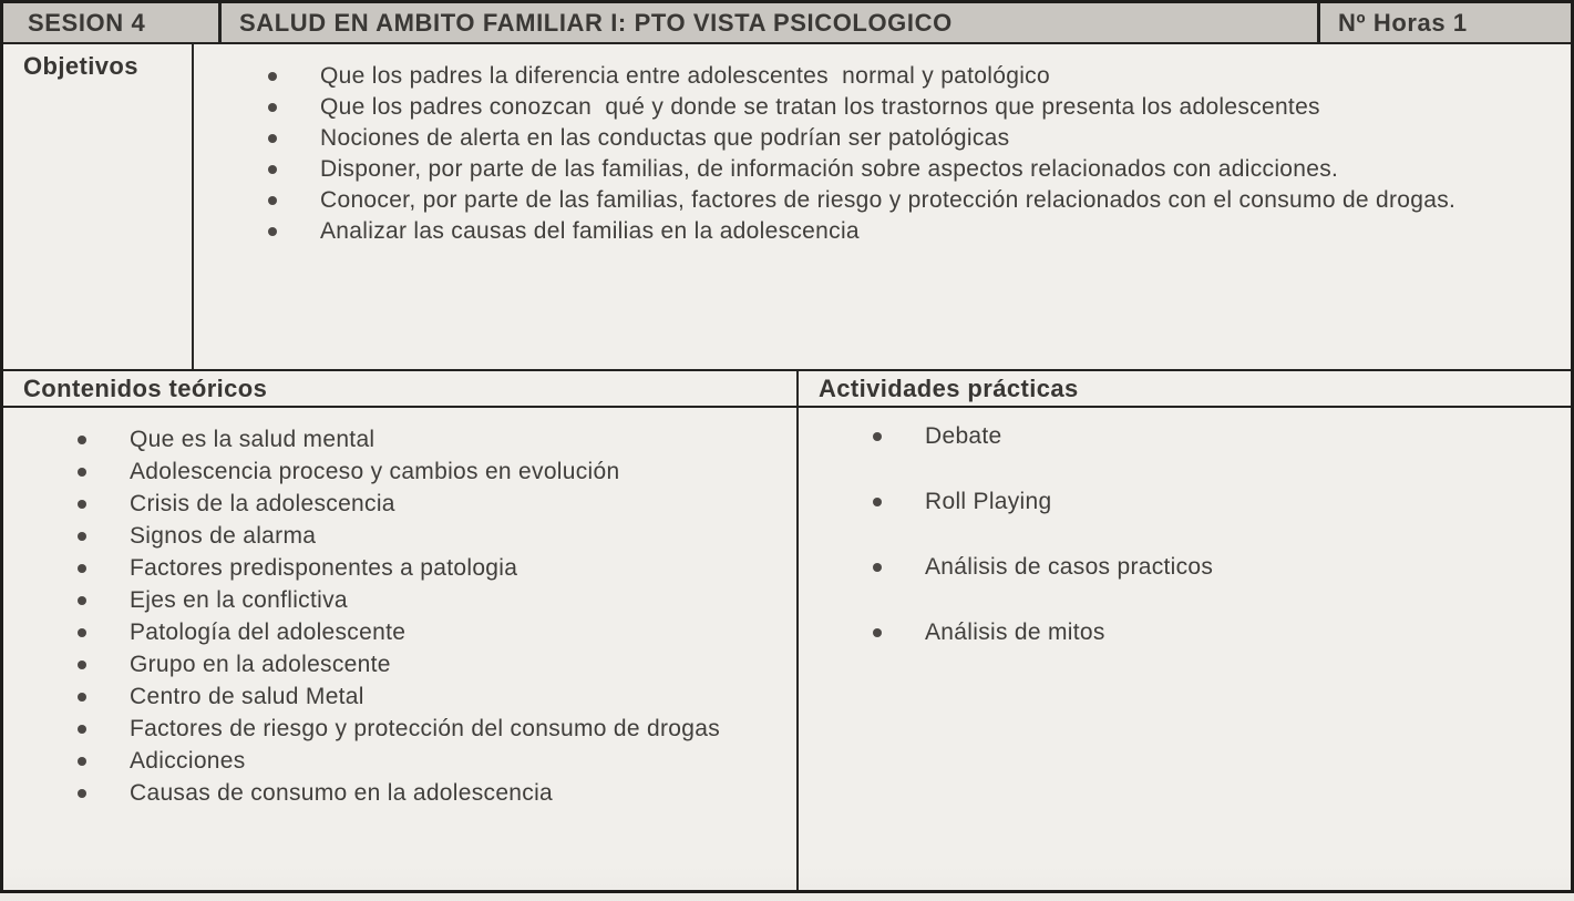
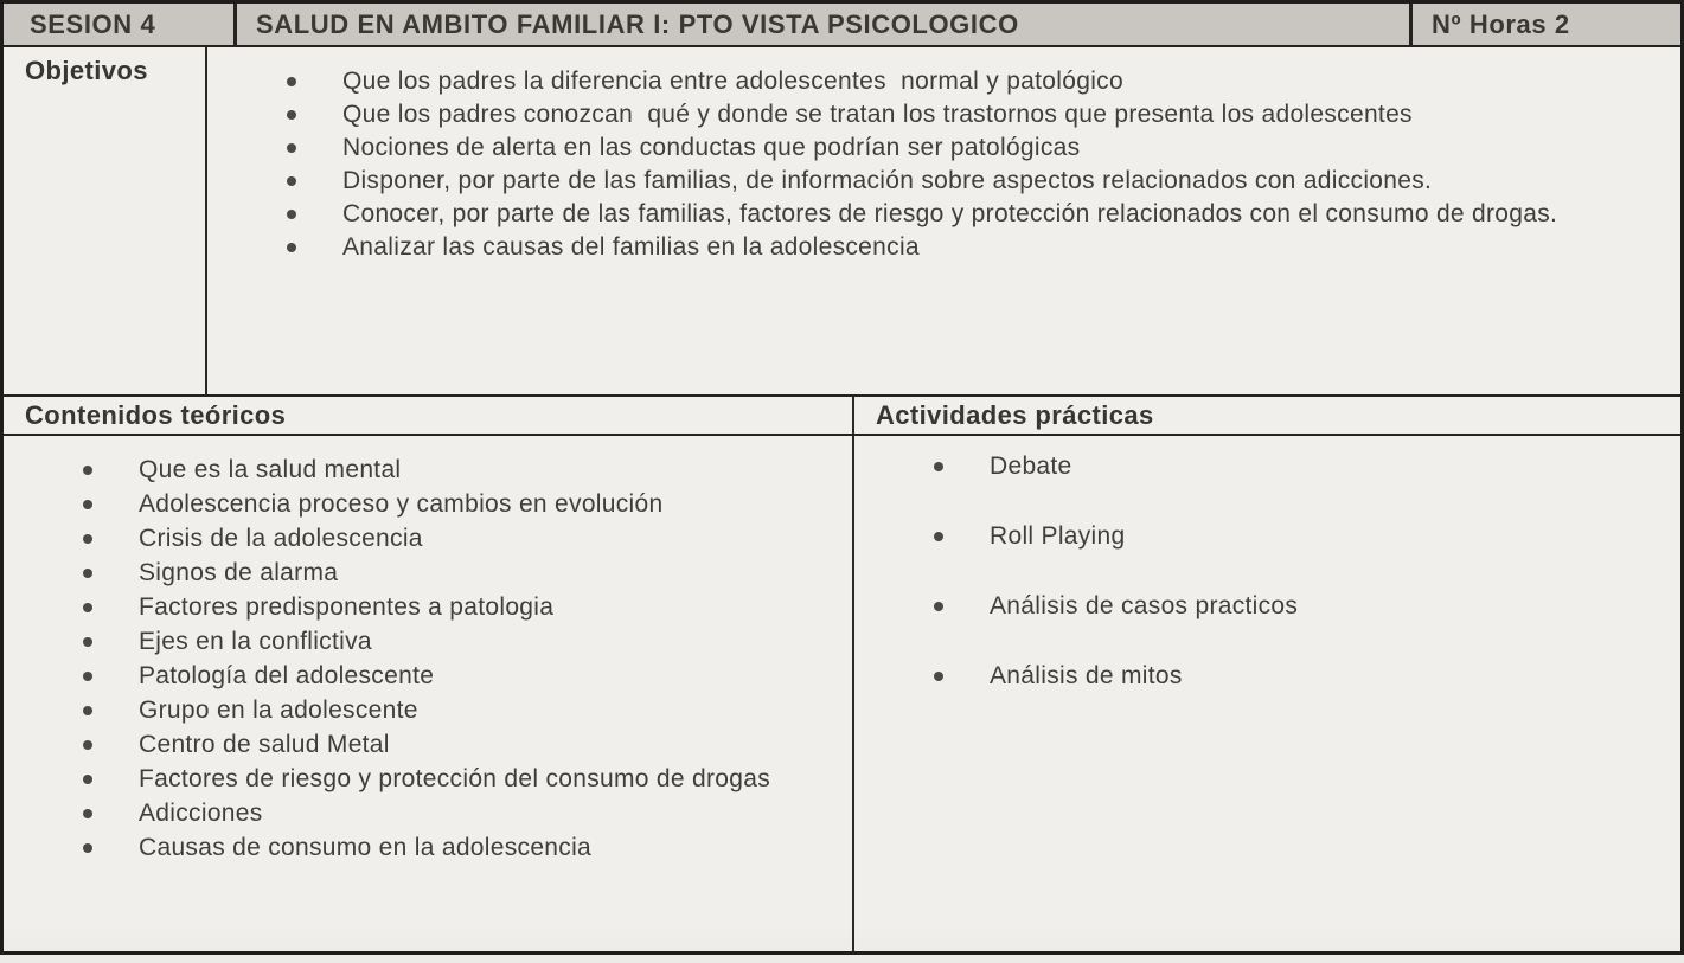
  SESION 4
  SALUD EN AMBITO FAMILIAR I: PTO VISTA PSICOLOGICO
- Nº Horas 1
+ Nº Horas 2
  Objetivos
  Que los padres la diferencia entre adolescentes normal y patológico
  Que los padres conozcan qué y donde se tratan los trastornos que presenta los adolescentes
  Nociones de alerta en las conductas que podrían ser patológicas
  Disponer, por parte de las familias, de información sobre aspectos relacionados con adicciones.
  Conocer, por parte de las familias, factores de riesgo y protección relacionados con el consumo de drogas.
  Analizar las causas del familias en la adolescencia
  Contenidos teóricos
  Actividades prácticas
  Que es la salud mental
  Adolescencia proceso y cambios en evolución
  Crisis de la adolescencia
  Signos de alarma
  Factores predisponentes a patologia
  Ejes en la conflictiva
  Patología del adolescente
  Grupo en la adolescente
  Centro de salud Metal
  Factores de riesgo y protección del consumo de drogas
  Adicciones
  Causas de consumo en la adolescencia
  Debate
  Roll Playing
  Análisis de casos practicos
  Análisis de mitos
